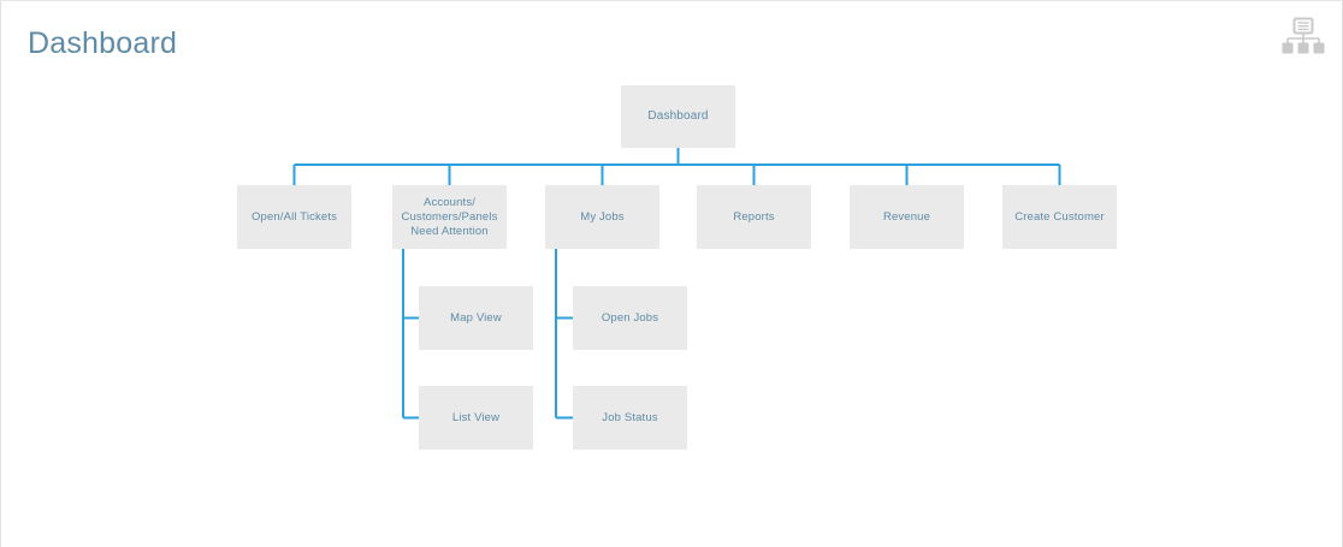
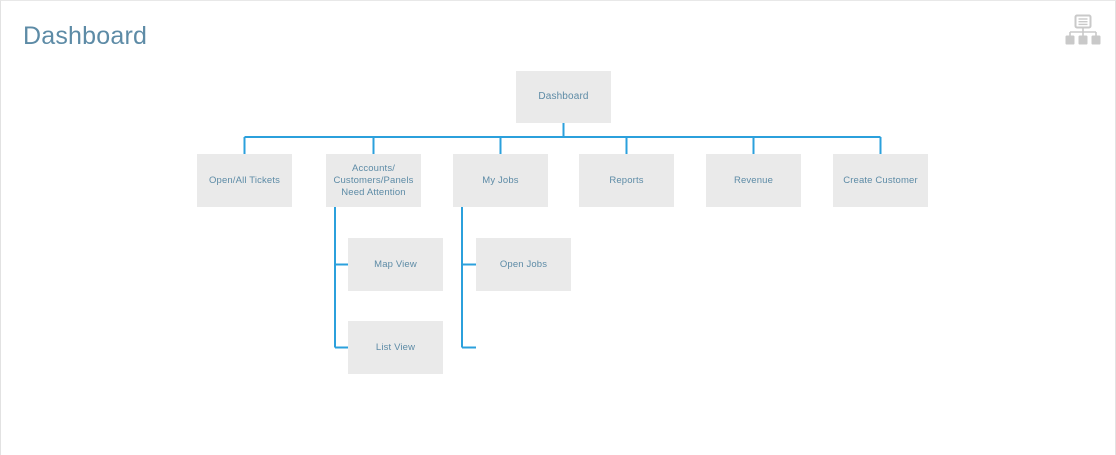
  Dashboard
  Dashboard
  Open/All Tickets
  Accounts/
  Customers/Panels
  Need Attention
  My Jobs
  Reports
  Revenue
  Create Customer
  Map View
  List View
  Open Jobs
- Job Status
